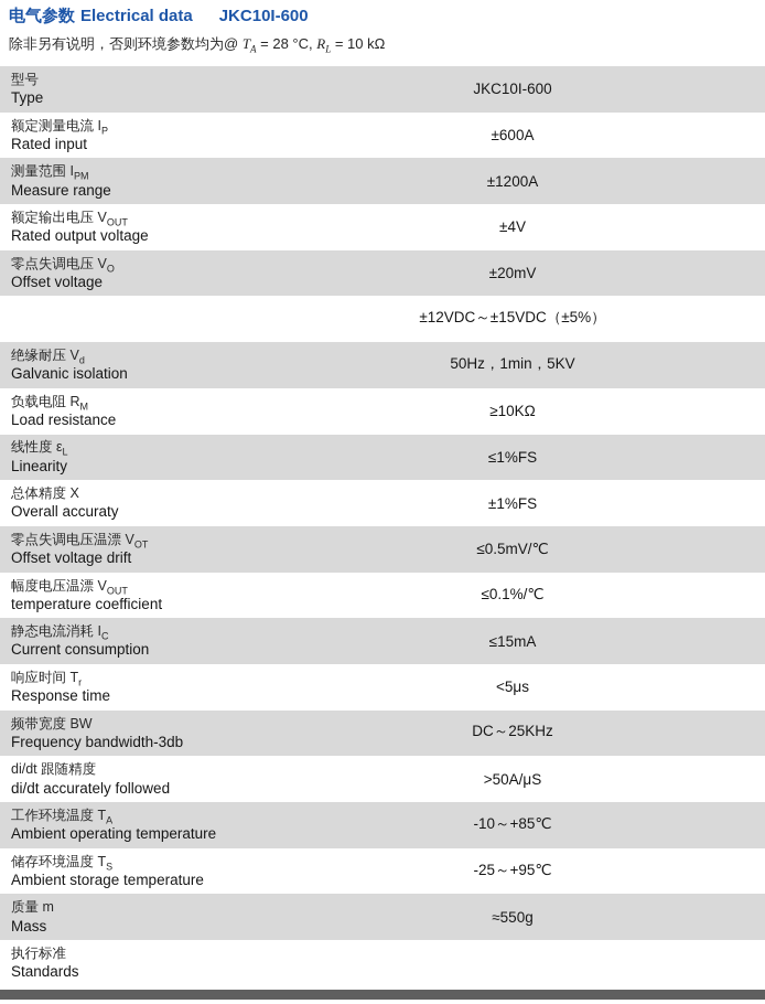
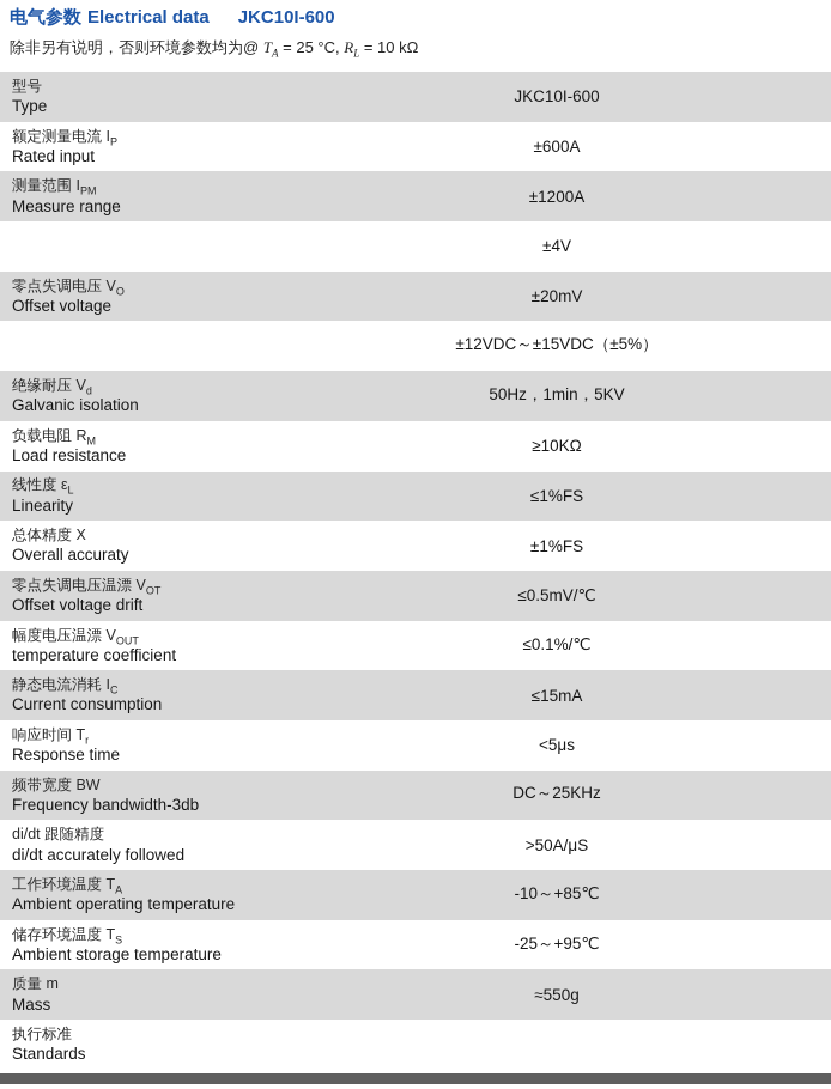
  电气参数 Electrical data JKC10I-600
- 除非另有说明，否则环境参数均为@ TA = 28 °C, RL = 10 kΩ
+ 除非另有说明，否则环境参数均为@ TA = 25 °C, RL = 10 kΩ
  型号
  Type
  JKC10I-600
  额定测量电流 IP
  Rated input
  ±600A
  测量范围 IPM
  Measure range
  ±1200A
- 额定输出电压 VOUT
- Rated output voltage
  ±4V
  零点失调电压 VO
  Offset voltage
  ±20mV
  ±12VDC～±15VDC（±5%）
  绝缘耐压 Vd
  Galvanic isolation
  50Hz，1min，5KV
  负载电阻 RM
  Load resistance
  ≥10KΩ
  线性度 εL
  Linearity
  ≤1%FS
  总体精度 X
  Overall accuraty
  ±1%FS
  零点失调电压温漂 VOT
  Offset voltage drift
  ≤0.5mV/℃
  幅度电压温漂 VOUT
  temperature coefficient
  ≤0.1%/℃
  静态电流消耗 IC
  Current consumption
  ≤15mA
  响应时间 Tr
  Response time
  <5μs
  频带宽度 BW
  Frequency bandwidth-3db
  DC～25KHz
  di/dt 跟随精度
  di/dt accurately followed
  >50A/μS
  工作环境温度 TA
  Ambient operating temperature
  -10～+85℃
  储存环境温度 TS
  Ambient storage temperature
  -25～+95℃
  质量 m
  Mass
  ≈550g
  执行标准
  Standards
